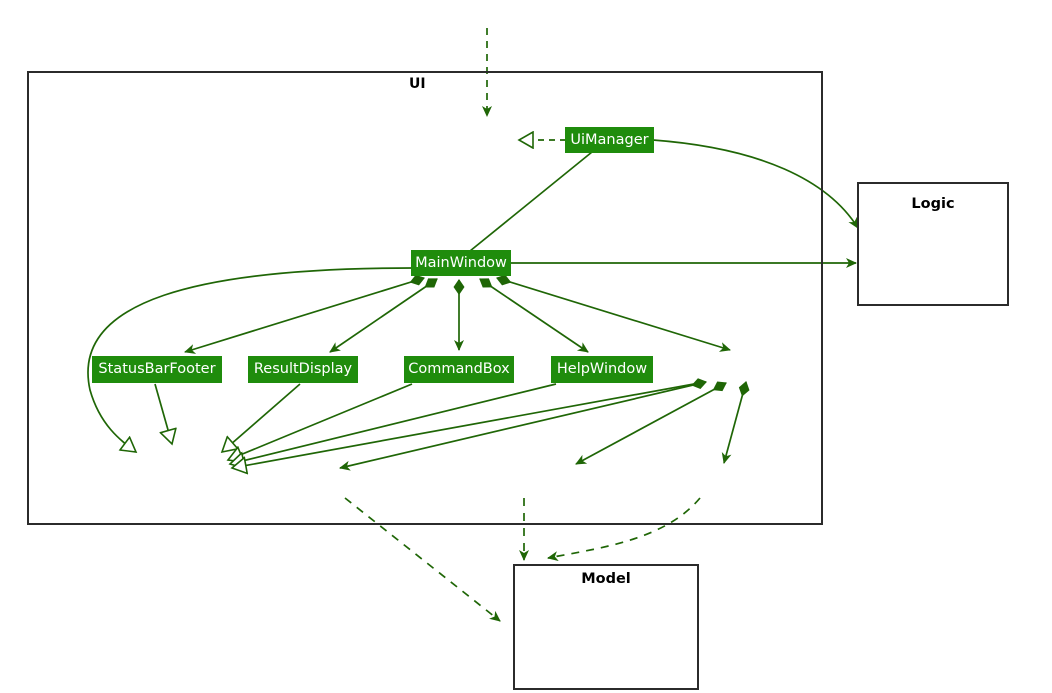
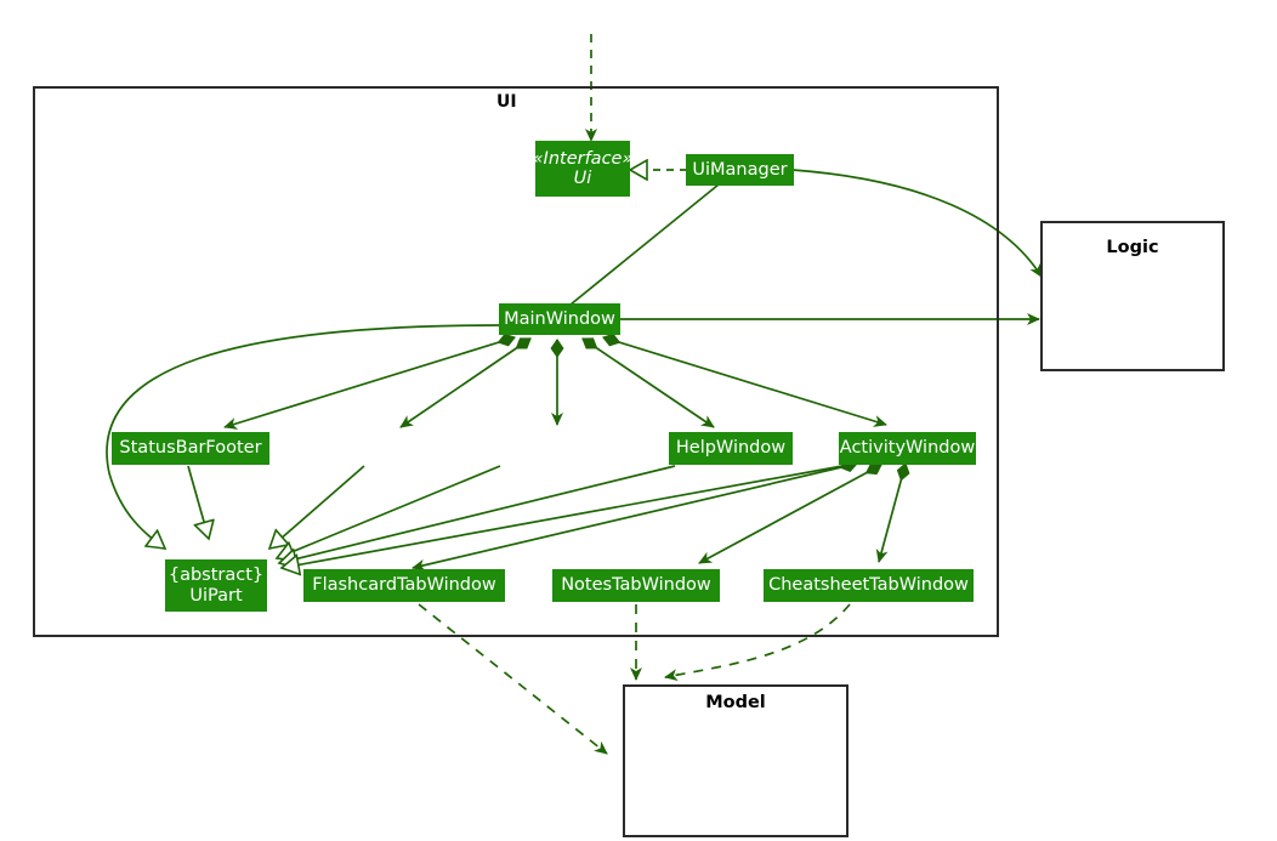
  UI
  Logic
  Model
+ «Interface»
+ Ui
  UiManager
  MainWindow
  StatusBarFooter
- ResultDisplay
- CommandBox
  HelpWindow
+ ActivityWindow
+ {abstract}
+ UiPart
+ FlashcardTabWindow
+ NotesTabWindow
+ CheatsheetTabWindow
